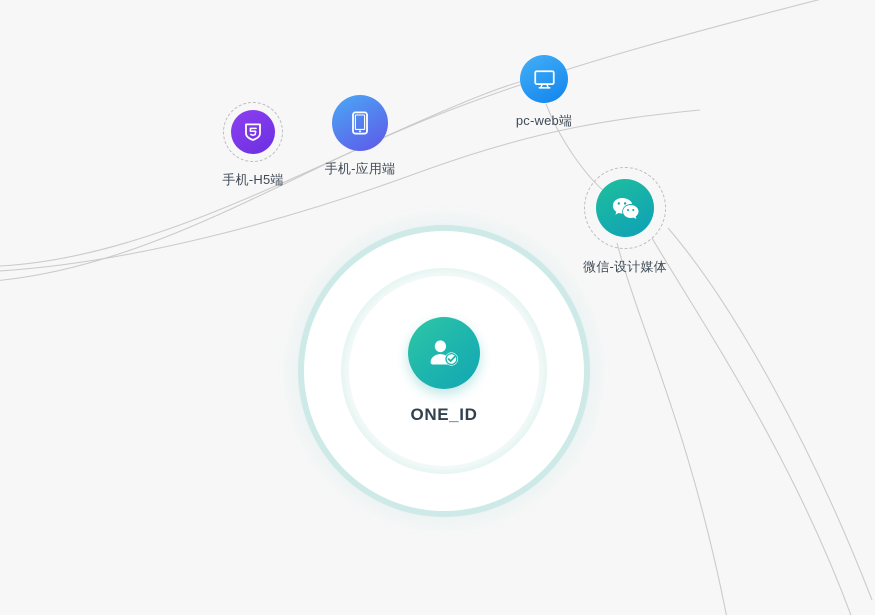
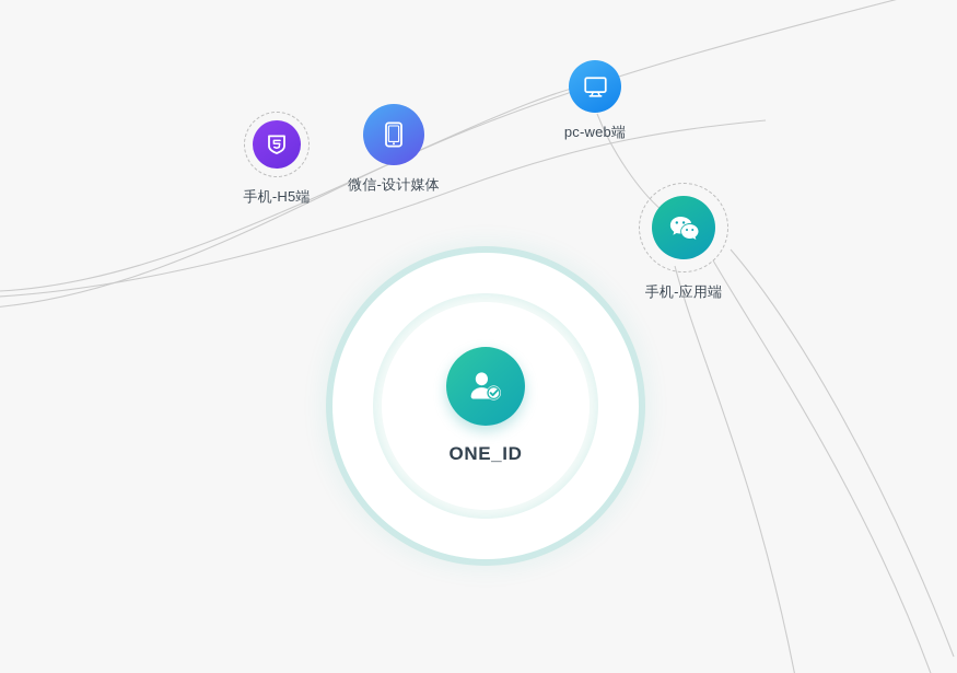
  ONE_ID
  手机-H5端
- 手机-应用端
+ 微信-设计媒体
  pc-web端
- 微信-设计媒体
+ 手机-应用端
